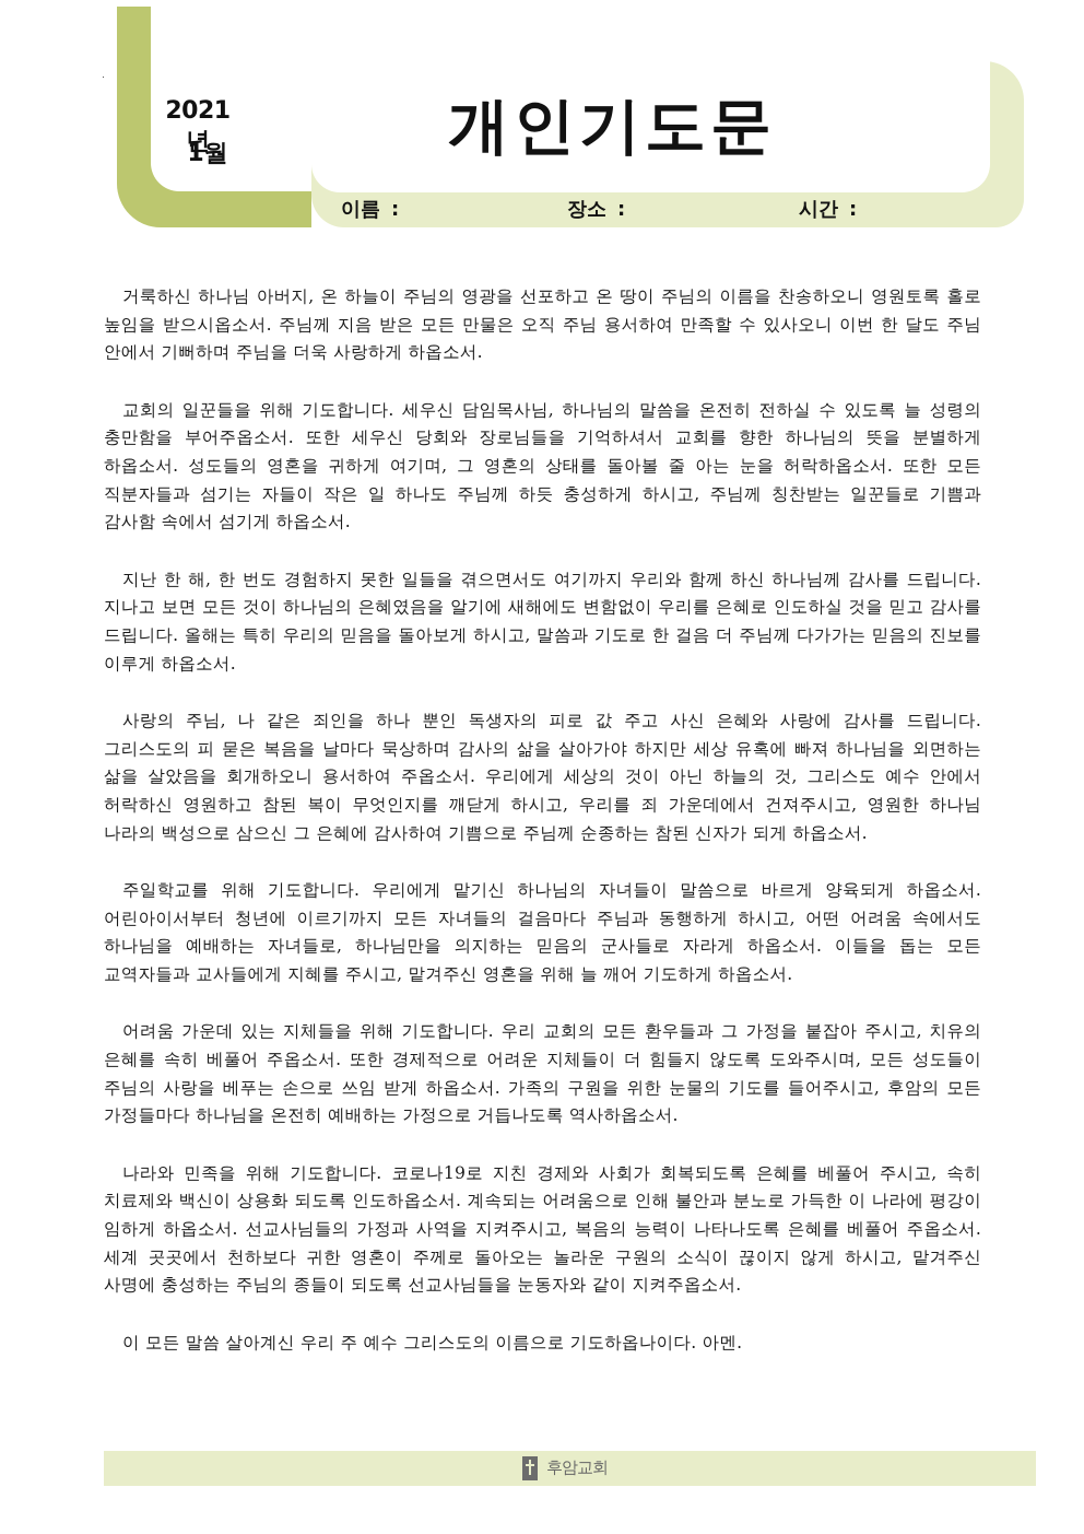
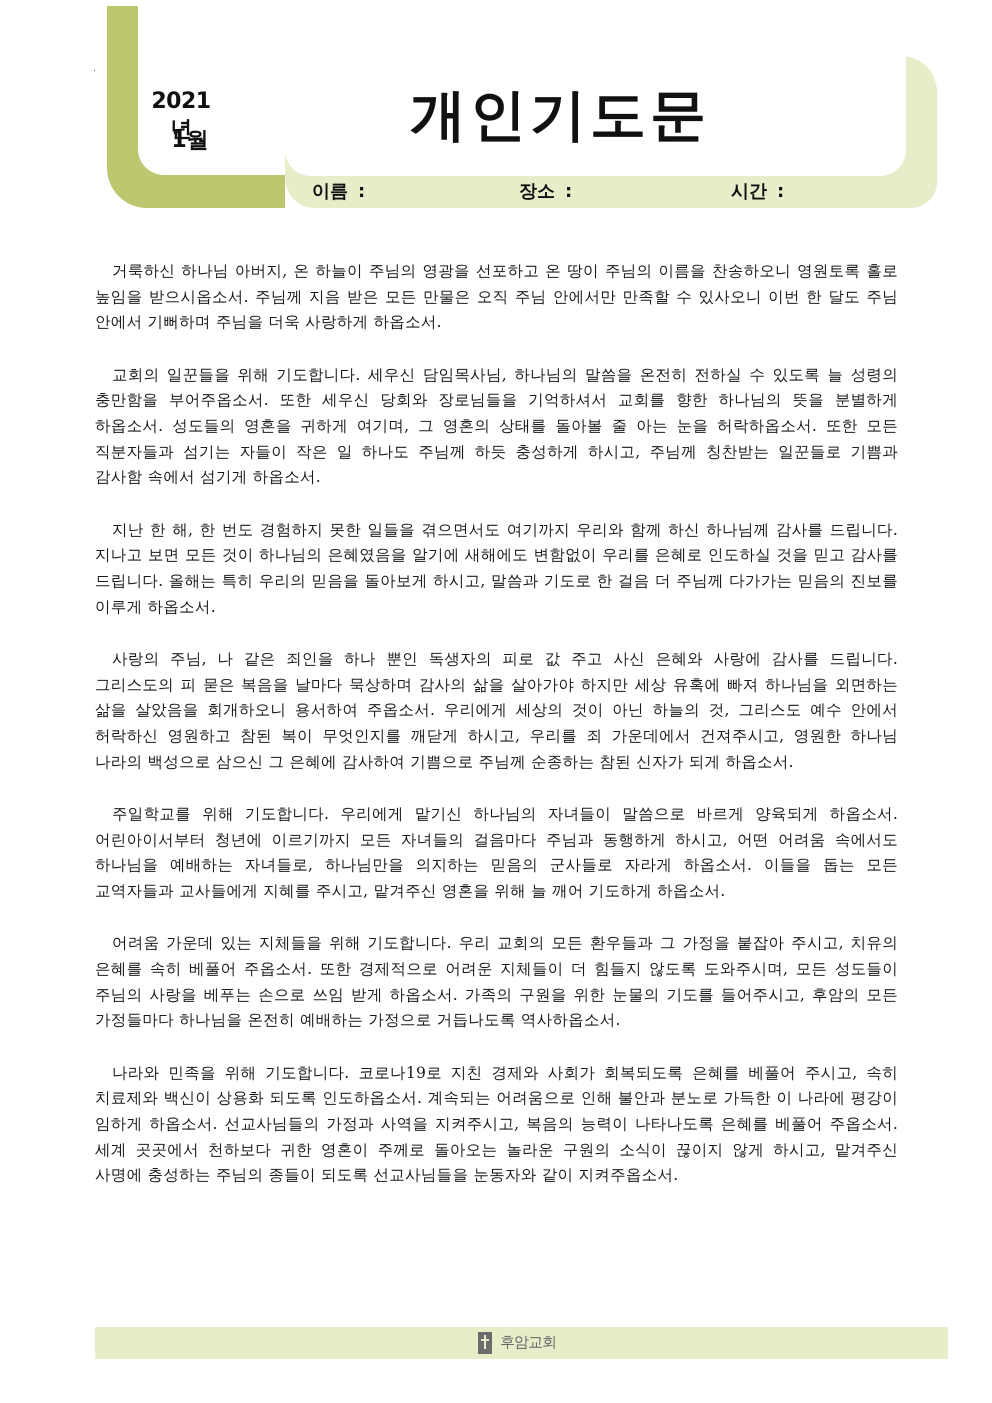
  2021년
  1월
  개인기도문
  이름 :
  장소 :
  시간 :
- 거룩하신 하나님 아버지, 온 하늘이 주님의 영광을 선포하고 온 땅이 주님의 이름을 찬송하오니 영원토록 홀로 높임을 받으시옵소서. 주님께 지음 받은 모든 만물은 오직 주님 용서하여 만족할 수 있사오니 이번 한 달도 주님 안에서 기뻐하며 주님을 더욱 사랑하게 하옵소서.
+ 거룩하신 하나님 아버지, 온 하늘이 주님의 영광을 선포하고 온 땅이 주님의 이름을 찬송하오니 영원토록 홀로 높임을 받으시옵소서. 주님께 지음 받은 모든 만물은 오직 주님 안에서만 만족할 수 있사오니 이번 한 달도 주님 안에서 기뻐하며 주님을 더욱 사랑하게 하옵소서.
  교회의 일꾼들을 위해 기도합니다. 세우신 담임목사님, 하나님의 말씀을 온전히 전하실 수 있도록 늘 성령의 충만함을 부어주옵소서. 또한 세우신 당회와 장로님들을 기억하셔서 교회를 향한 하나님의 뜻을 분별하게 하옵소서. 성도들의 영혼을 귀하게 여기며, 그 영혼의 상태를 돌아볼 줄 아는 눈을 허락하옵소서. 또한 모든 직분자들과 섬기는 자들이 작은 일 하나도 주님께 하듯 충성하게 하시고, 주님께 칭찬받는 일꾼들로 기쁨과 감사함 속에서 섬기게 하옵소서.
  지난 한 해, 한 번도 경험하지 못한 일들을 겪으면서도 여기까지 우리와 함께 하신 하나님께 감사를 드립니다. 지나고 보면 모든 것이 하나님의 은혜였음을 알기에 새해에도 변함없이 우리를 은혜로 인도하실 것을 믿고 감사를 드립니다. 올해는 특히 우리의 믿음을 돌아보게 하시고, 말씀과 기도로 한 걸음 더 주님께 다가가는 믿음의 진보를 이루게 하옵소서.
  사랑의 주님, 나 같은 죄인을 하나 뿐인 독생자의 피로 값 주고 사신 은혜와 사랑에 감사를 드립니다. 그리스도의 피 묻은 복음을 날마다 묵상하며 감사의 삶을 살아가야 하지만 세상 유혹에 빠져 하나님을 외면하는 삶을 살았음을 회개하오니 용서하여 주옵소서. 우리에게 세상의 것이 아닌 하늘의 것, 그리스도 예수 안에서 허락하신 영원하고 참된 복이 무엇인지를 깨닫게 하시고, 우리를 죄 가운데에서 건져주시고, 영원한 하나님 나라의 백성으로 삼으신 그 은혜에 감사하여 기쁨으로 주님께 순종하는 참된 신자가 되게 하옵소서.
  주일학교를 위해 기도합니다. 우리에게 맡기신 하나님의 자녀들이 말씀으로 바르게 양육되게 하옵소서. 어린아이서부터 청년에 이르기까지 모든 자녀들의 걸음마다 주님과 동행하게 하시고, 어떤 어려움 속에서도 하나님을 예배하는 자녀들로, 하나님만을 의지하는 믿음의 군사들로 자라게 하옵소서. 이들을 돕는 모든 교역자들과 교사들에게 지혜를 주시고, 맡겨주신 영혼을 위해 늘 깨어 기도하게 하옵소서.
  어려움 가운데 있는 지체들을 위해 기도합니다. 우리 교회의 모든 환우들과 그 가정을 붙잡아 주시고, 치유의 은혜를 속히 베풀어 주옵소서. 또한 경제적으로 어려운 지체들이 더 힘들지 않도록 도와주시며, 모든 성도들이 주님의 사랑을 베푸는 손으로 쓰임 받게 하옵소서. 가족의 구원을 위한 눈물의 기도를 들어주시고, 후암의 모든 가정들마다 하나님을 온전히 예배하는 가정으로 거듭나도록 역사하옵소서.
  나라와 민족을 위해 기도합니다. 코로나19로 지친 경제와 사회가 회복되도록 은혜를 베풀어 주시고, 속히 치료제와 백신이 상용화 되도록 인도하옵소서. 계속되는 어려움으로 인해 불안과 분노로 가득한 이 나라에 평강이 임하게 하옵소서. 선교사님들의 가정과 사역을 지켜주시고, 복음의 능력이 나타나도록 은혜를 베풀어 주옵소서. 세계 곳곳에서 천하보다 귀한 영혼이 주께로 돌아오는 놀라운 구원의 소식이 끊이지 않게 하시고, 맡겨주신 사명에 충성하는 주님의 종들이 되도록 선교사님들을 눈동자와 같이 지켜주옵소서.
- 이 모든 말씀 살아계신 우리 주 예수 그리스도의 이름으로 기도하옵나이다. 아멘.
  후암교회
